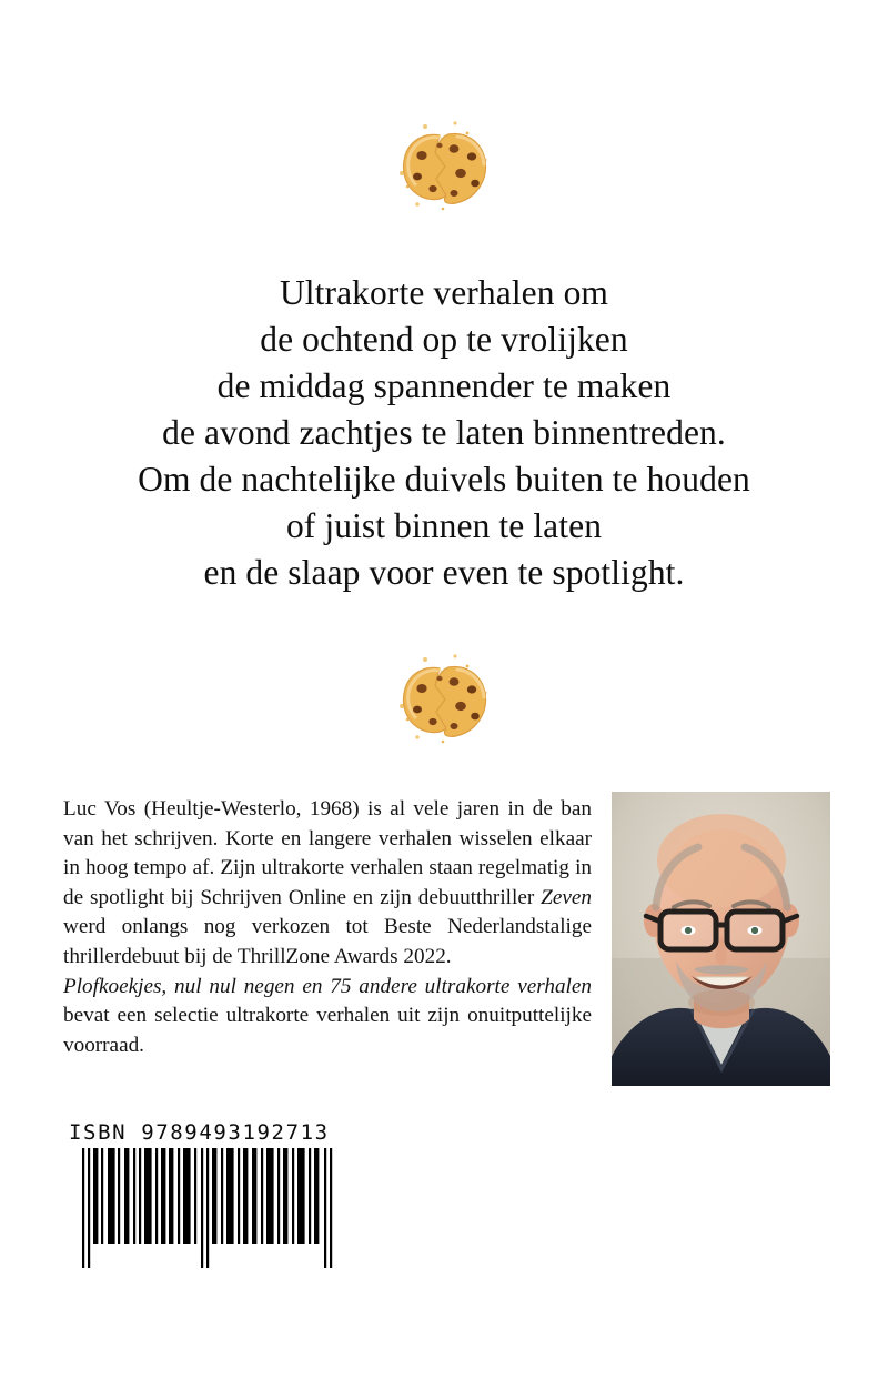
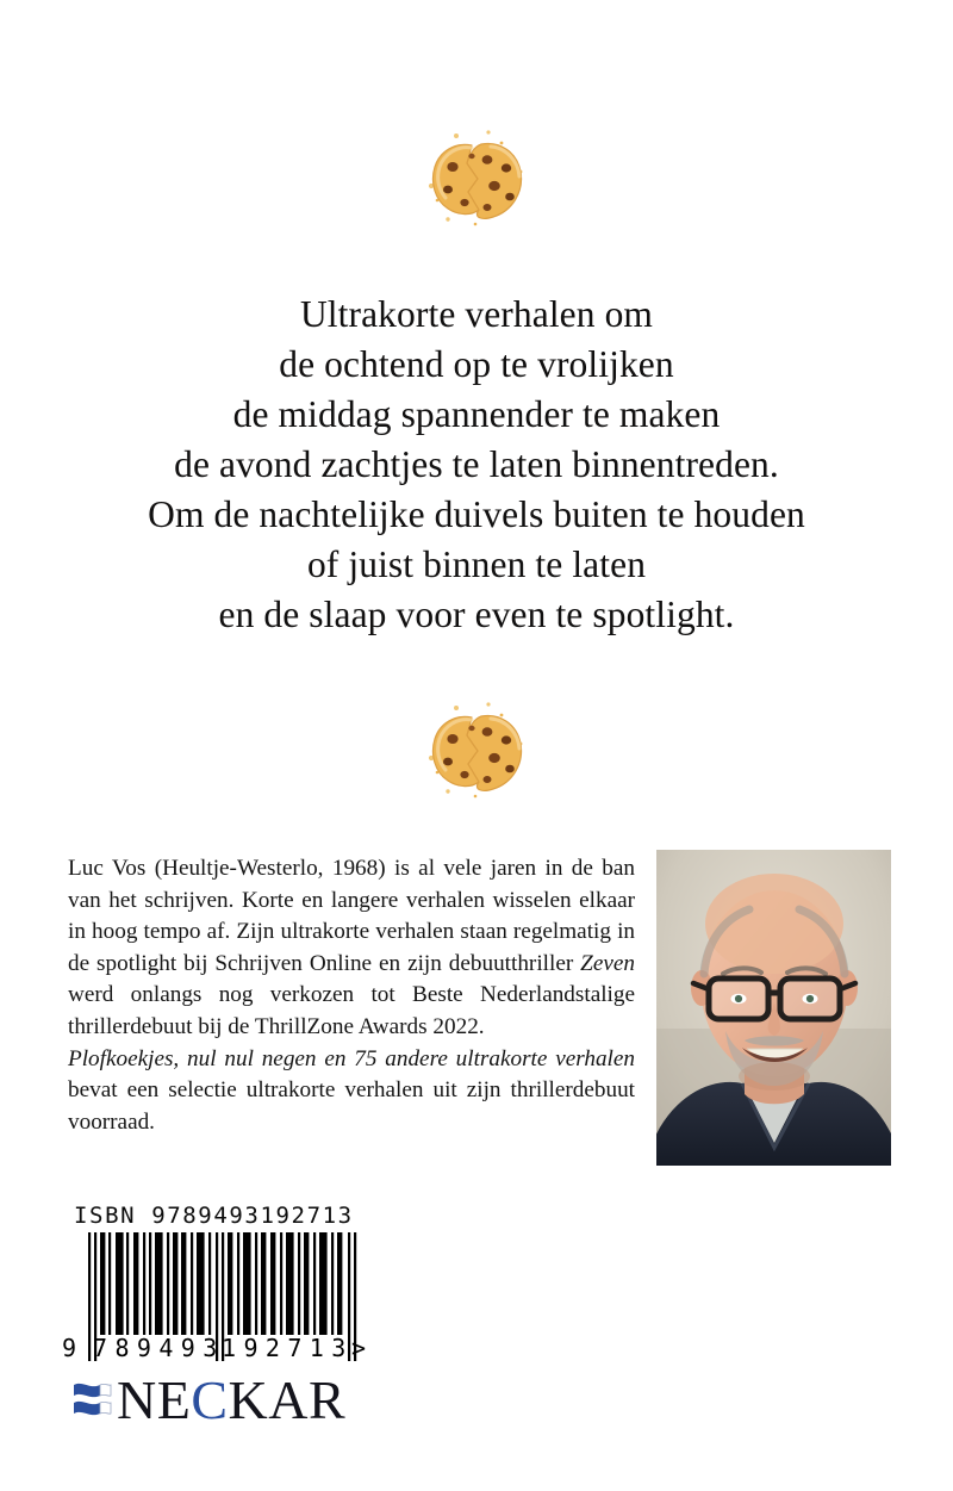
  Ultrakorte verhalen om
  de ochtend op te vrolijken
  de middag spannender te maken
  de avond zachtjes te laten binnentreden.
  Om de nachtelijke duivels buiten te houden
  of juist binnen te laten
  en de slaap voor even te spotlight.
  Luc Vos (Heultje-Westerlo, 1968) is al vele jaren in de ban van het schrijven. Korte en langere verhalen wisselen elkaar in hoog tempo af. Zijn ultrakorte verhalen staan regelmatig in de spotlight bij Schrijven Online en zijn debuutthriller Zeven werd onlangs nog verkozen tot Beste Nederlandstalige thrillerdebuut bij de ThrillZone Awards 2022.
- Plofkoekjes, nul nul negen en 75 andere ultrakorte verhalen bevat een selectie ultrakorte verhalen uit zijn onuitputtelijke voorraad.
+ Plofkoekjes, nul nul negen en 75 andere ultrakorte verhalen bevat een selectie ultrakorte verhalen uit zijn thrillerdebuut voorraad.
  ISBN 9789493192713
+ 9
+ 789493
+ 192713
+ >
+ NECKAR
